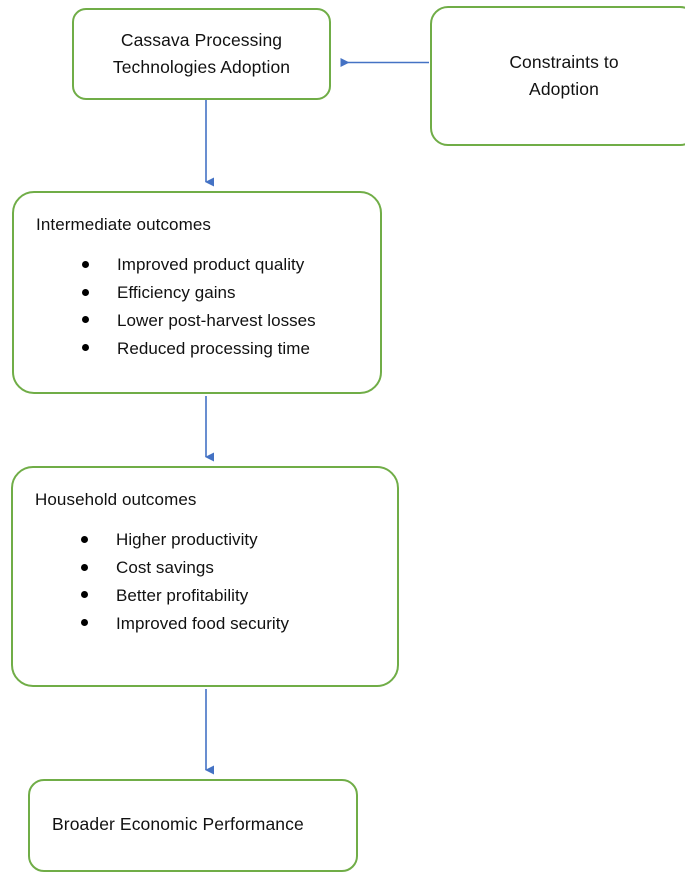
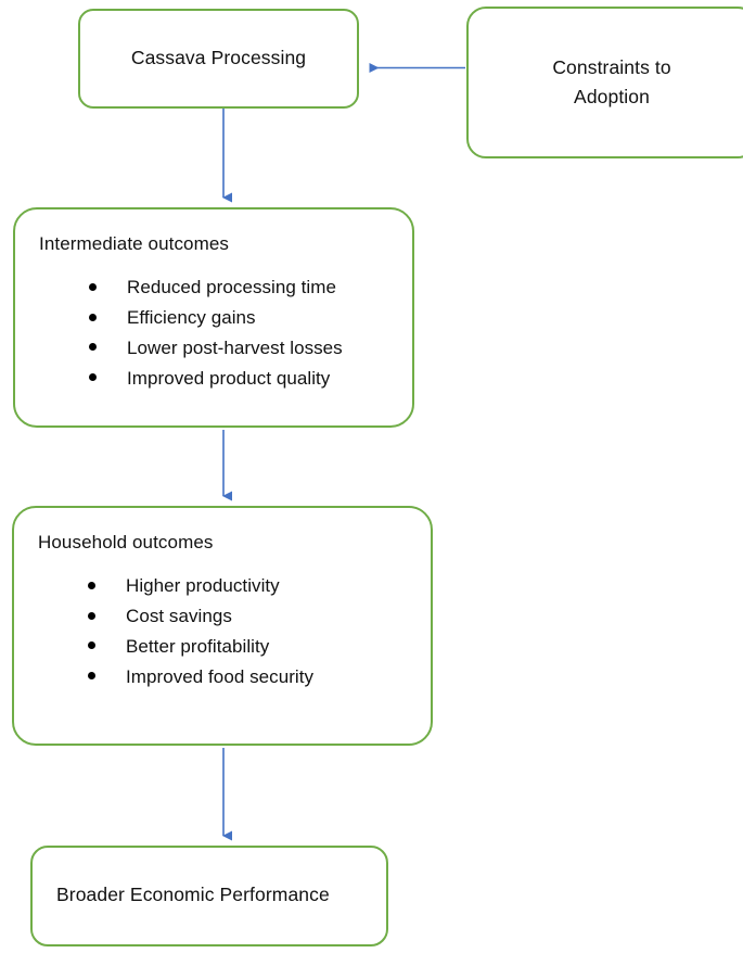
  Cassava Processing
- Technologies Adoption
  Constraints to
  Adoption
  Intermediate outcomes
- Improved product quality
+ Reduced processing time
  Efficiency gains
  Lower post-harvest losses
- Reduced processing time
+ Improved product quality
  Household outcomes
  Higher productivity
  Cost savings
  Better profitability
  Improved food security
  Broader Economic Performance
